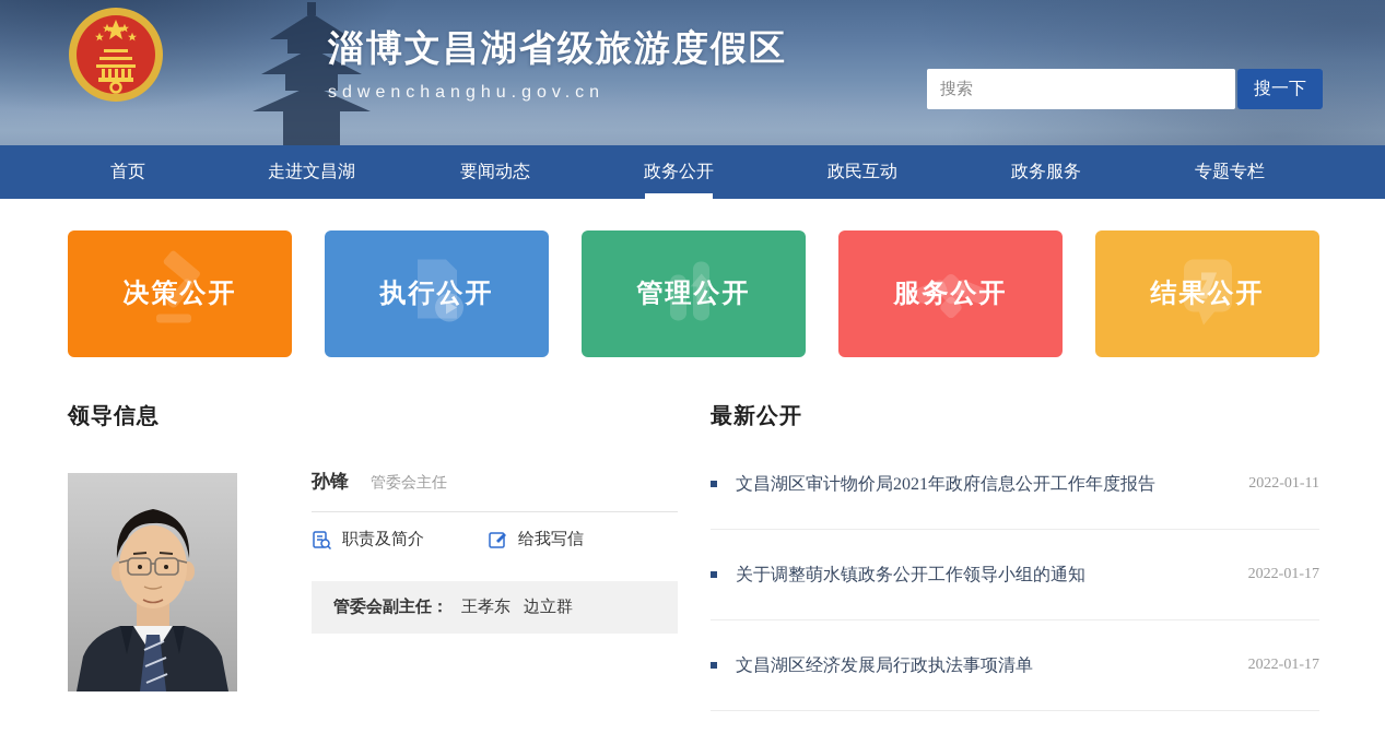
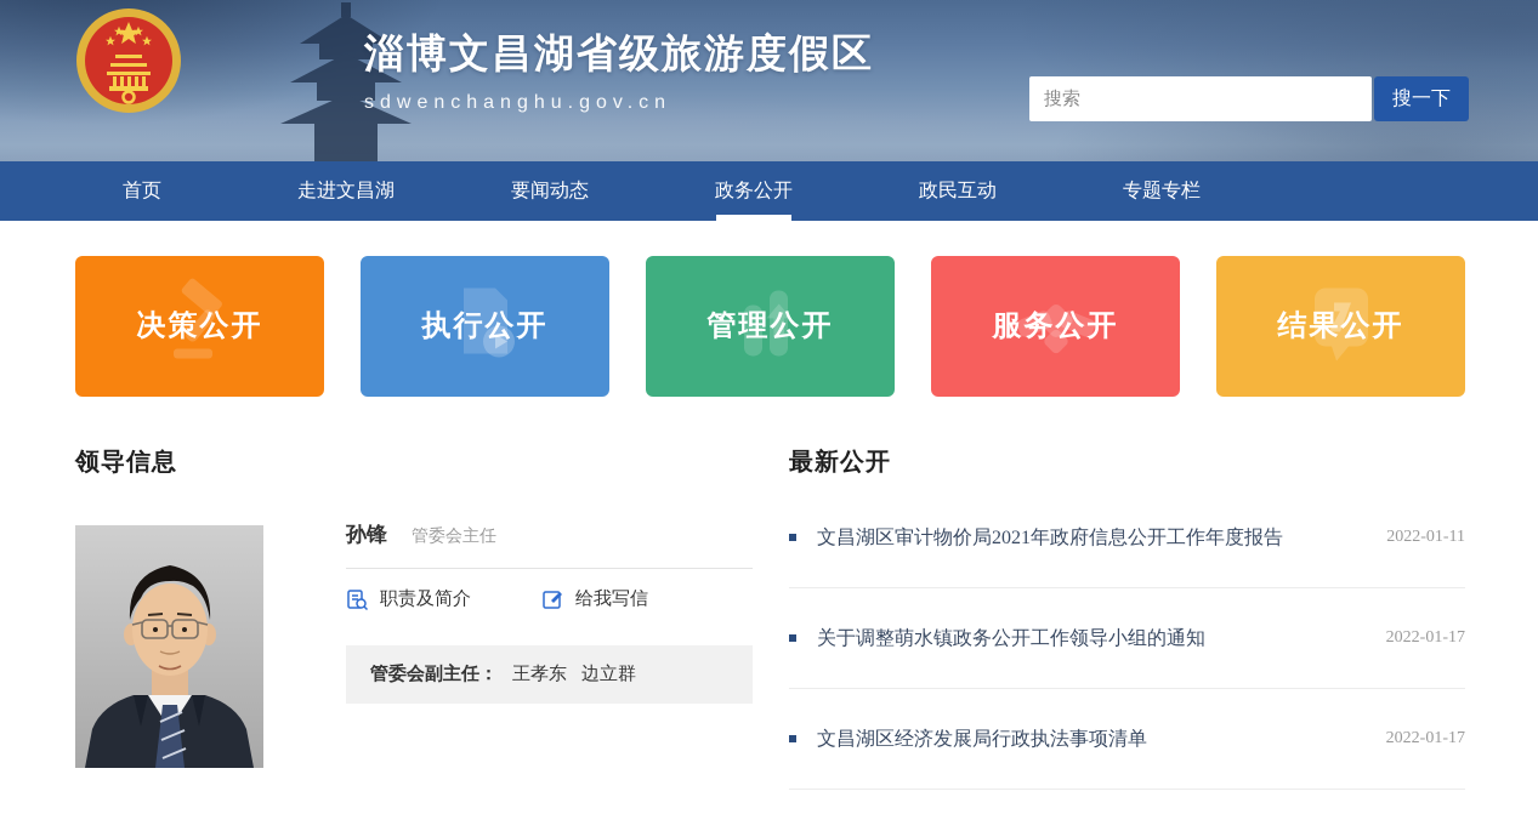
  淄博文昌湖省级旅游度假区
  sdwenchanghu.gov.cn
  搜索
  搜一下
  首页
  走进文昌湖
  要闻动态
  政务公开
  政民互动
- 政务服务
  专题专栏
  决策公开
  执行公开
  管理公开
  服务公开
  结果公开
  领导信息
  孙锋
  管委会主任
  职责及简介
  给我写信
  管委会副主任：
  王孝东
  边立群
  最新公开
  文昌湖区审计物价局2021年政府信息公开工作年度报告
  2022-01-11
  关于调整萌水镇政务公开工作领导小组的通知
  2022-01-17
  文昌湖区经济发展局行政执法事项清单
  2022-01-17
